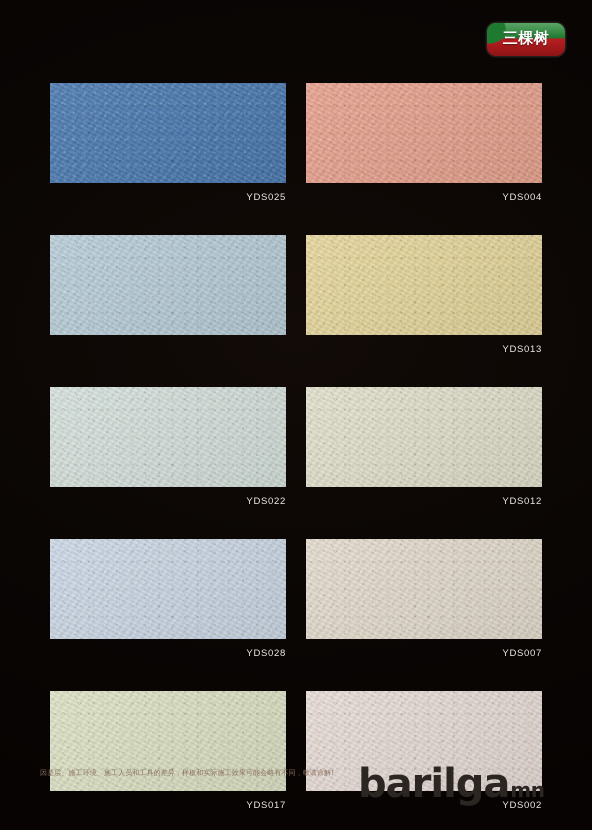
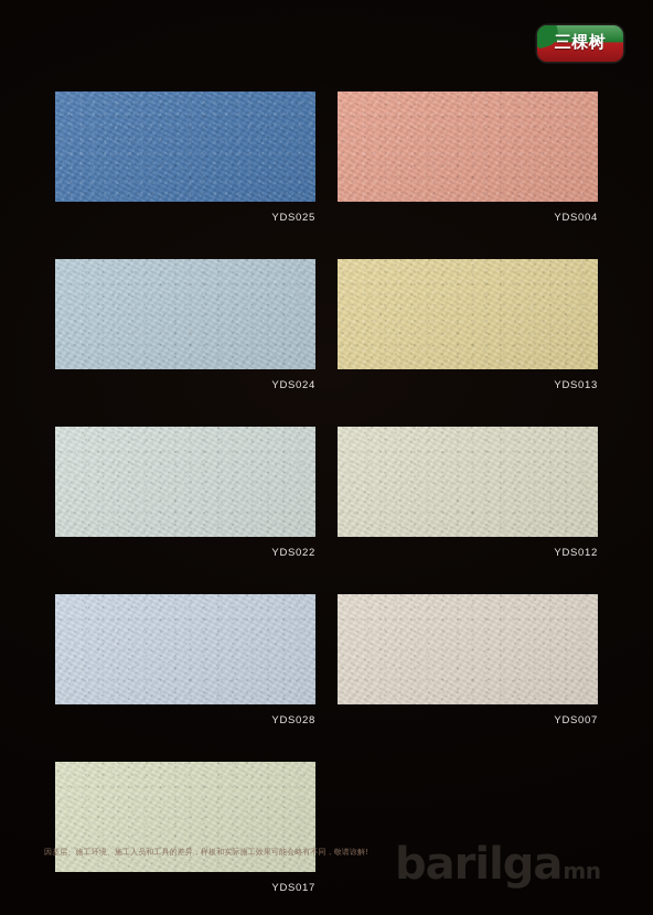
  三棵树
  YDS025
  YDS004
+ YDS024
  YDS013
  YDS022
  YDS012
  YDS028
  YDS007
  YDS017
- YDS002
  因基层、施工环境、施工人员和工具的差异，样板和实际施工效果可能会略有不同，敬请谅解!
  barilga
  mn
